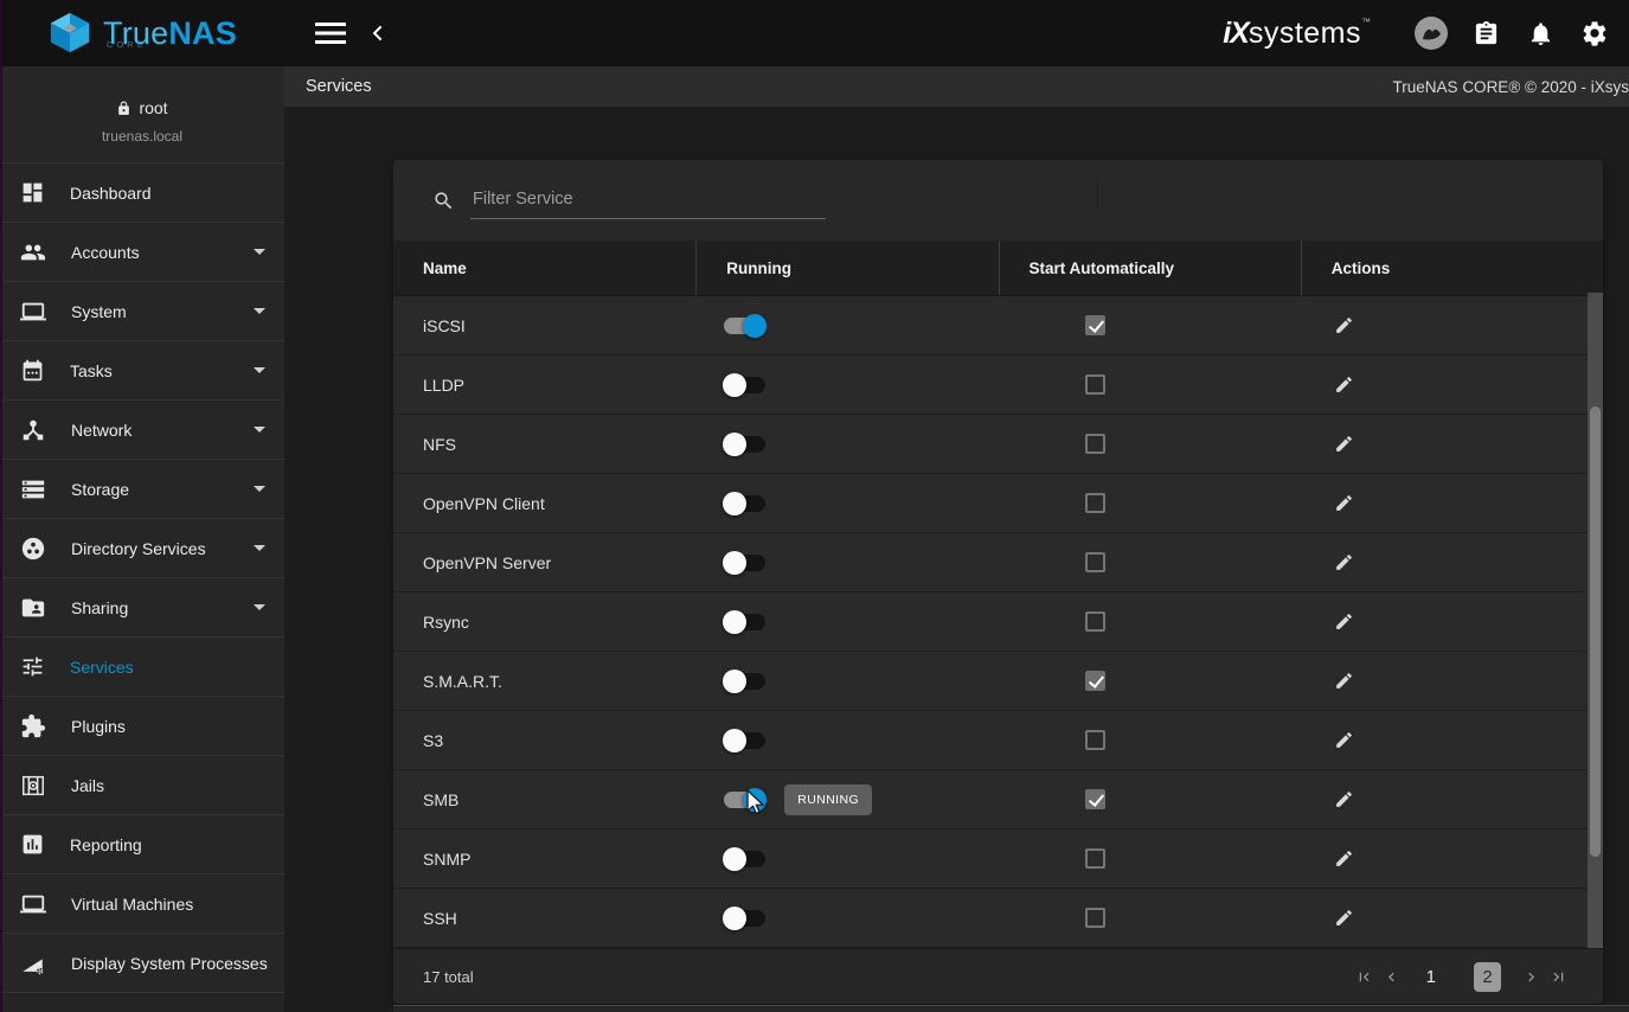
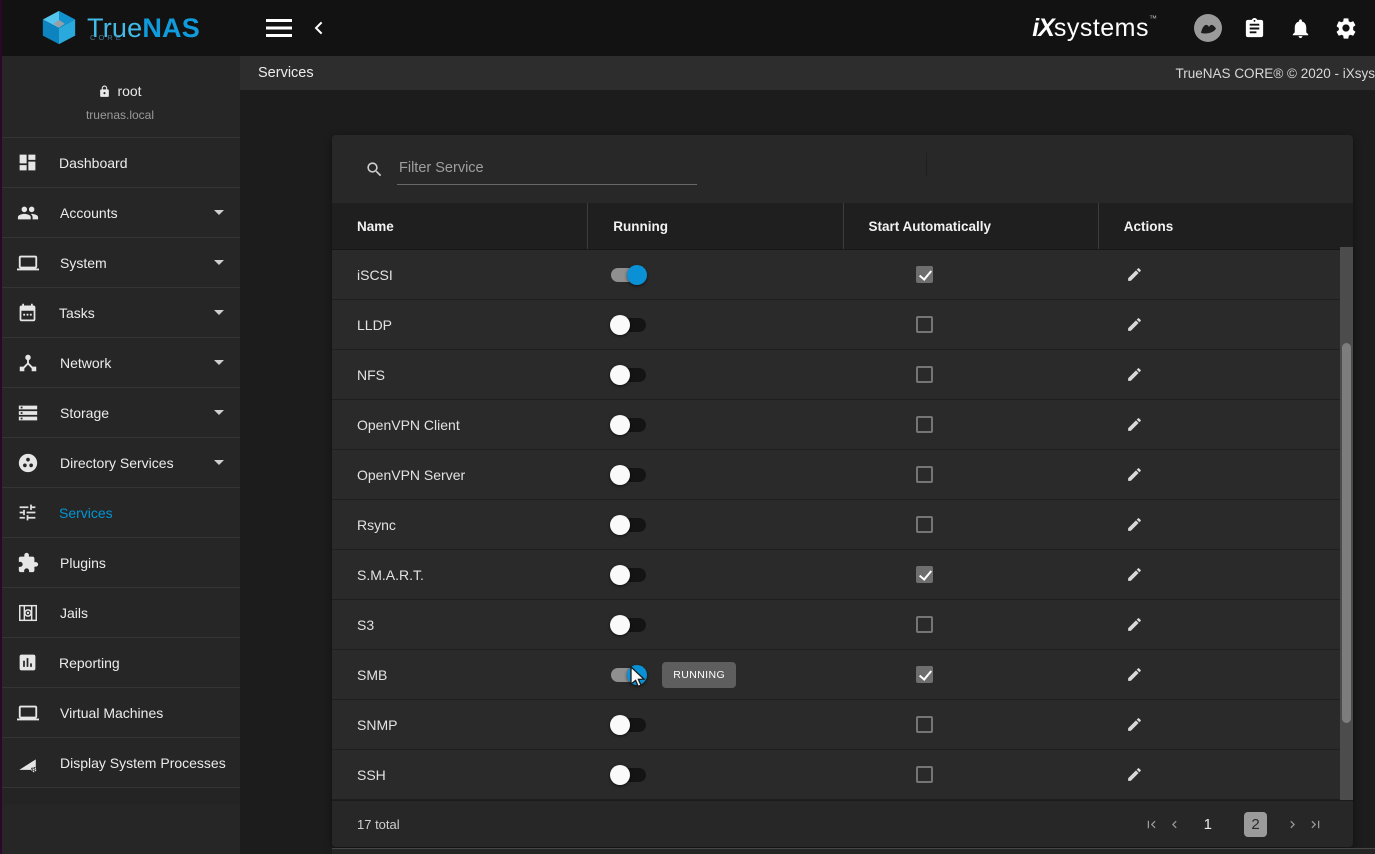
  TrueNAS
  CORE
  iXsystems™
  Services
  TrueNAS CORE® © 2020 - iXsys
  root
  truenas.local
  Dashboard
  Accounts
  System
  Tasks
  Network
  Storage
  Directory Services
- Sharing
  Services
  Plugins
  Jails
  Reporting
  Virtual Machines
  Display System Processes
  Filter Service
  Name
  Running
  Start Automatically
  Actions
  iSCSI
  LLDP
  NFS
  OpenVPN Client
  OpenVPN Server
  Rsync
  S.M.A.R.T.
  S3
  SMB
  RUNNING
  SNMP
  SSH
  17 total
  1
  2
